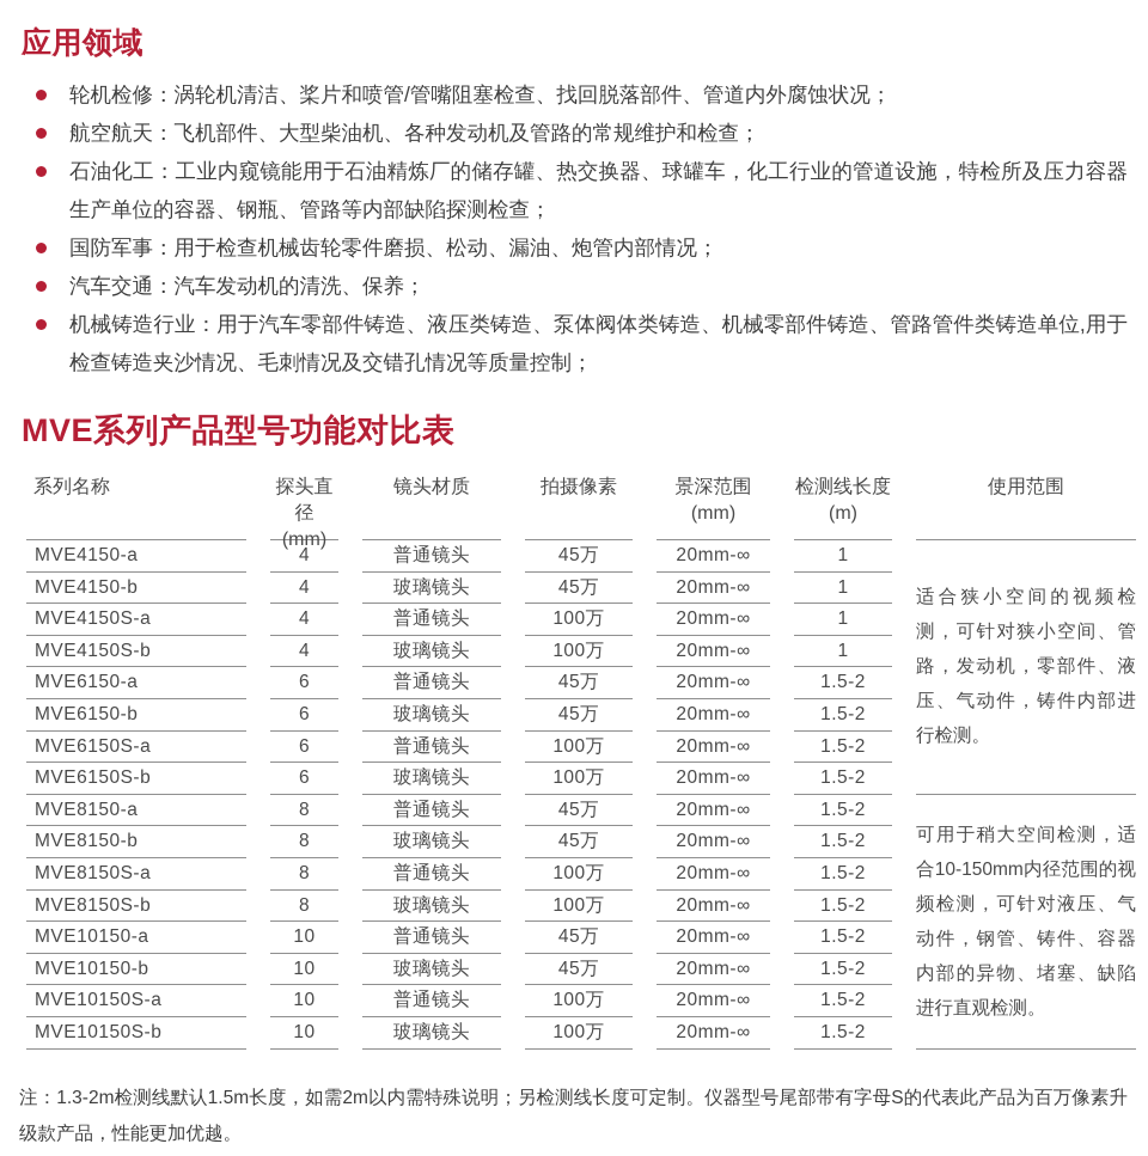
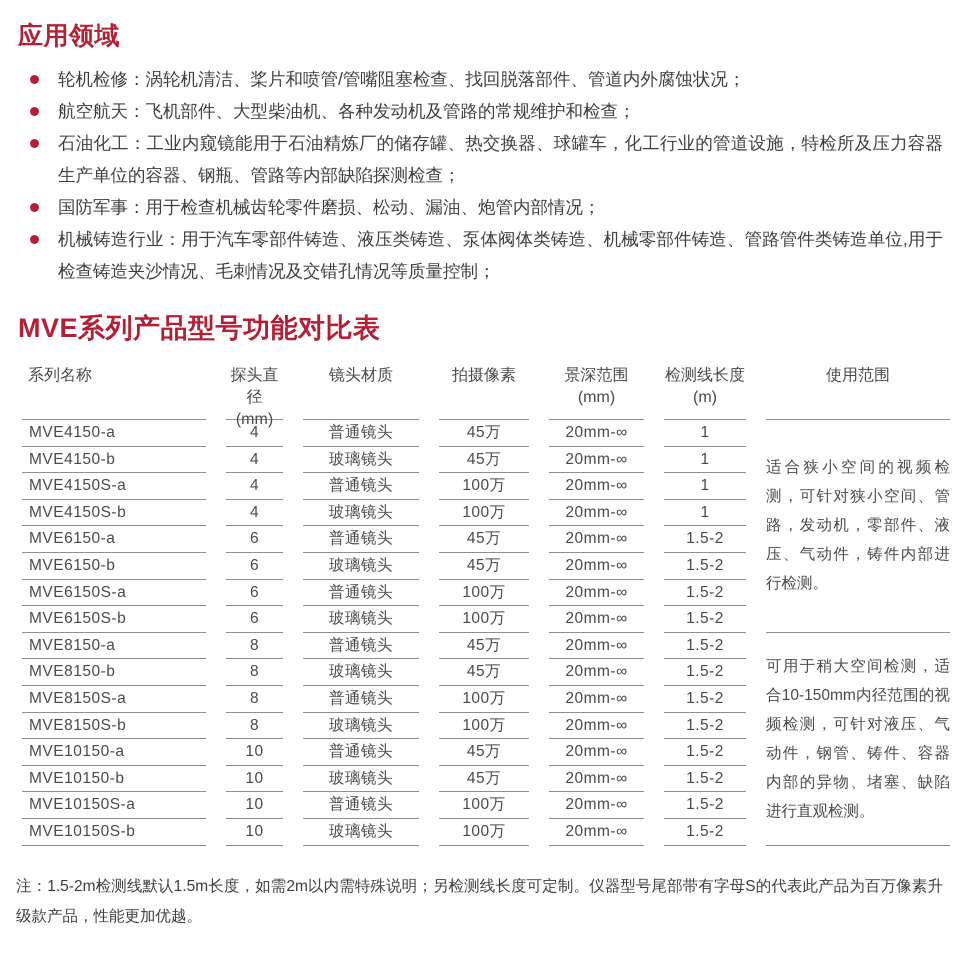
  应用领域
  轮机检修：涡轮机清洁、桨片和喷管/管嘴阻塞检查、找回脱落部件、管道内外腐蚀状况；
  航空航天：飞机部件、大型柴油机、各种发动机及管路的常规维护和检查；
  石油化工：工业内窥镜能用于石油精炼厂的储存罐、热交换器、球罐车，化工行业的管道设施，特检所及压力容器生产单位的容器、钢瓶、管路等内部缺陷探测检查；
  国防军事：用于检查机械齿轮零件磨损、松动、漏油、炮管内部情况；
- 汽车交通：汽车发动机的清洗、保养；
  机械铸造行业：用于汽车零部件铸造、液压类铸造、泵体阀体类铸造、机械零部件铸造、管路管件类铸造单位,用于检查铸造夹沙情况、毛刺情况及交错孔情况等质量控制；
  MVE系列产品型号功能对比表
  系列名称
  MVE4150-a
  MVE4150-b
  MVE4150S-a
  MVE4150S-b
  MVE6150-a
  MVE6150-b
  MVE6150S-a
  MVE6150S-b
  MVE8150-a
  MVE8150-b
  MVE8150S-a
  MVE8150S-b
  MVE10150-a
  MVE10150-b
  MVE10150S-a
  MVE10150S-b
  探头直径
  (mm)
  4
  4
  4
  4
  6
  6
  6
  6
  8
  8
  8
  8
  10
  10
  10
  10
  镜头材质
  普通镜头
  玻璃镜头
  普通镜头
  玻璃镜头
  普通镜头
  玻璃镜头
  普通镜头
  玻璃镜头
  普通镜头
  玻璃镜头
  普通镜头
  玻璃镜头
  普通镜头
  玻璃镜头
  普通镜头
  玻璃镜头
  拍摄像素
  45万
  45万
  100万
  100万
  45万
  45万
  100万
  100万
  45万
  45万
  100万
  100万
  45万
  45万
  100万
  100万
  景深范围
  (mm)
  20mm-∞
  20mm-∞
  20mm-∞
  20mm-∞
  20mm-∞
  20mm-∞
  20mm-∞
  20mm-∞
  20mm-∞
  20mm-∞
  20mm-∞
  20mm-∞
  20mm-∞
  20mm-∞
  20mm-∞
  20mm-∞
  检测线长度
  (m)
  1
  1
  1
  1
  1.5-2
  1.5-2
  1.5-2
  1.5-2
  1.5-2
  1.5-2
  1.5-2
  1.5-2
  1.5-2
  1.5-2
  1.5-2
  1.5-2
  使用范围
  适合狭小空间的视频检测，可针对狭小空间、管路，发动机，零部件、液压、气动件，铸件内部进行检测。
  可用于稍大空间检测，适合10-150mm内径范围的视频检测，可针对液压、气动件，钢管、铸件、容器内部的异物、堵塞、缺陷进行直观检测。
- 注：1.3-2m检测线默认1.5m长度，如需2m以内需特殊说明；另检测线长度可定制。仪器型号尾部带有字母S的代表此产品为百万像素升级款产品，性能更加优越。
+ 注：1.5-2m检测线默认1.5m长度，如需2m以内需特殊说明；另检测线长度可定制。仪器型号尾部带有字母S的代表此产品为百万像素升级款产品，性能更加优越。
